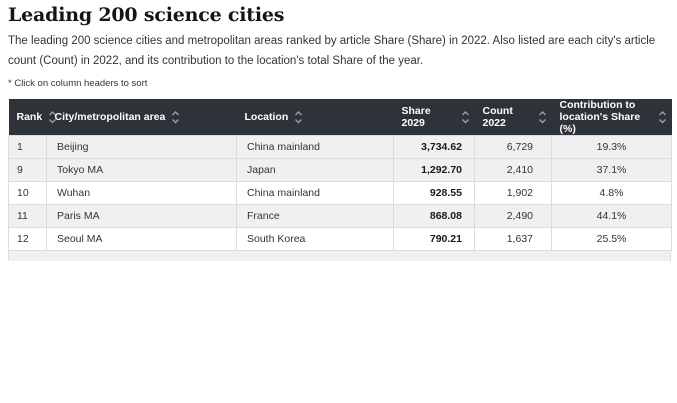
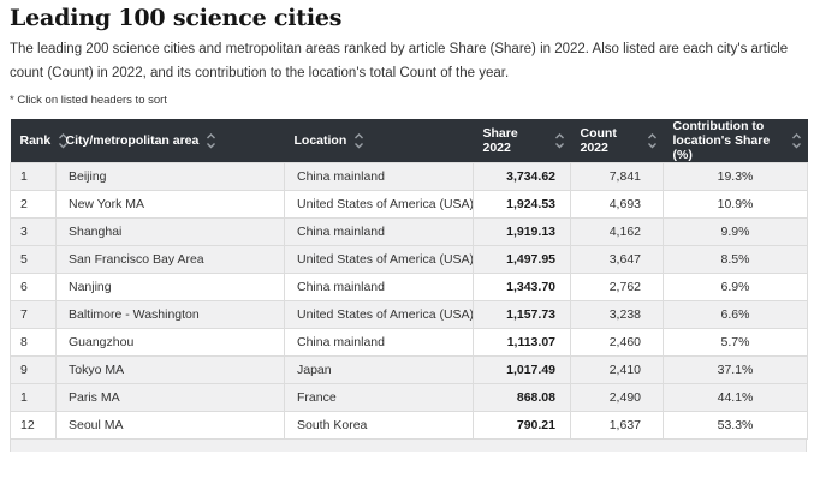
- Leading 200 science cities
+ Leading 100 science cities
- The leading 200 science cities and metropolitan areas ranked by article Share (Share) in 2022. Also listed are each city's article count (Count) in 2022, and its contribution to the location's total Share of the year.
+ The leading 200 science cities and metropolitan areas ranked by article Share (Share) in 2022. Also listed are each city's article count (Count) in 2022, and its contribution to the location's total Count of the year.
- * Click on column headers to sort
+ * Click on listed headers to sort
- Rank	City/metropolitan area	Location	Share 2029	Count 2022	Contribution to location's Share (%)
+ Rank	City/metropolitan area	Location	Share 2022	Count 2022	Contribution to location's Share (%)
- 1	Beijing	China mainland	3,734.62	6,729	19.3%
+ 1	Beijing	China mainland	3,734.62	7,841	19.3%
+ 2	New York MA	United States of America (USA)	1,924.53	4,693	10.9%
+ 3	Shanghai	China mainland	1,919.13	4,162	9.9%
+ 5	San Francisco Bay Area	United States of America (USA)	1,497.95	3,647	8.5%
+ 6	Nanjing	China mainland	1,343.70	2,762	6.9%
+ 7	Baltimore - Washington	United States of America (USA)	1,157.73	3,238	6.6%
+ 8	Guangzhou	China mainland	1,113.07	2,460	5.7%
- 9	Tokyo MA	Japan	1,292.70	2,410	37.1%
+ 9	Tokyo MA	Japan	1,017.49	2,410	37.1%
- 10	Wuhan	China mainland	928.55	1,902	4.8%
- 11	Paris MA	France	868.08	2,490	44.1%
+ 1	Paris MA	France	868.08	2,490	44.1%
- 12	Seoul MA	South Korea	790.21	1,637	25.5%
+ 12	Seoul MA	South Korea	790.21	1,637	53.3%
